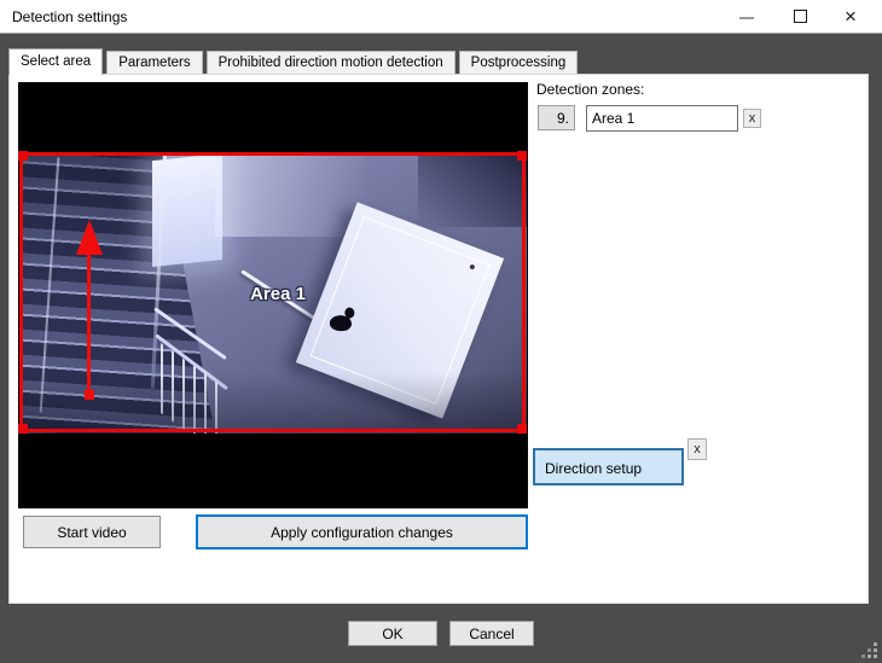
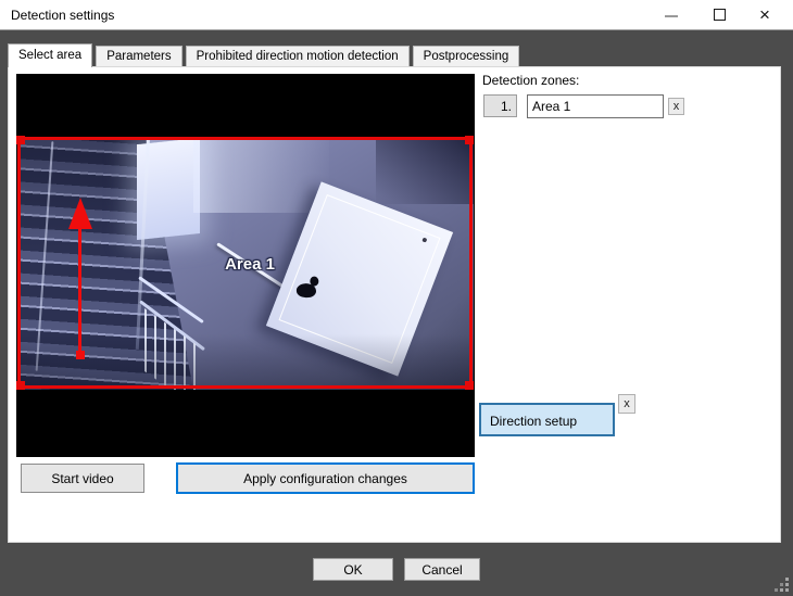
  Detection settings
  ×
  Select area
  Parameters
  Prohibited direction motion detection
  Postprocessing
  Area 1
  Detection zones:
- 9.
+ 1.
  Area 1
  x
  x
  Direction setup
  Start video
  Apply configuration changes
  OK
  Cancel
